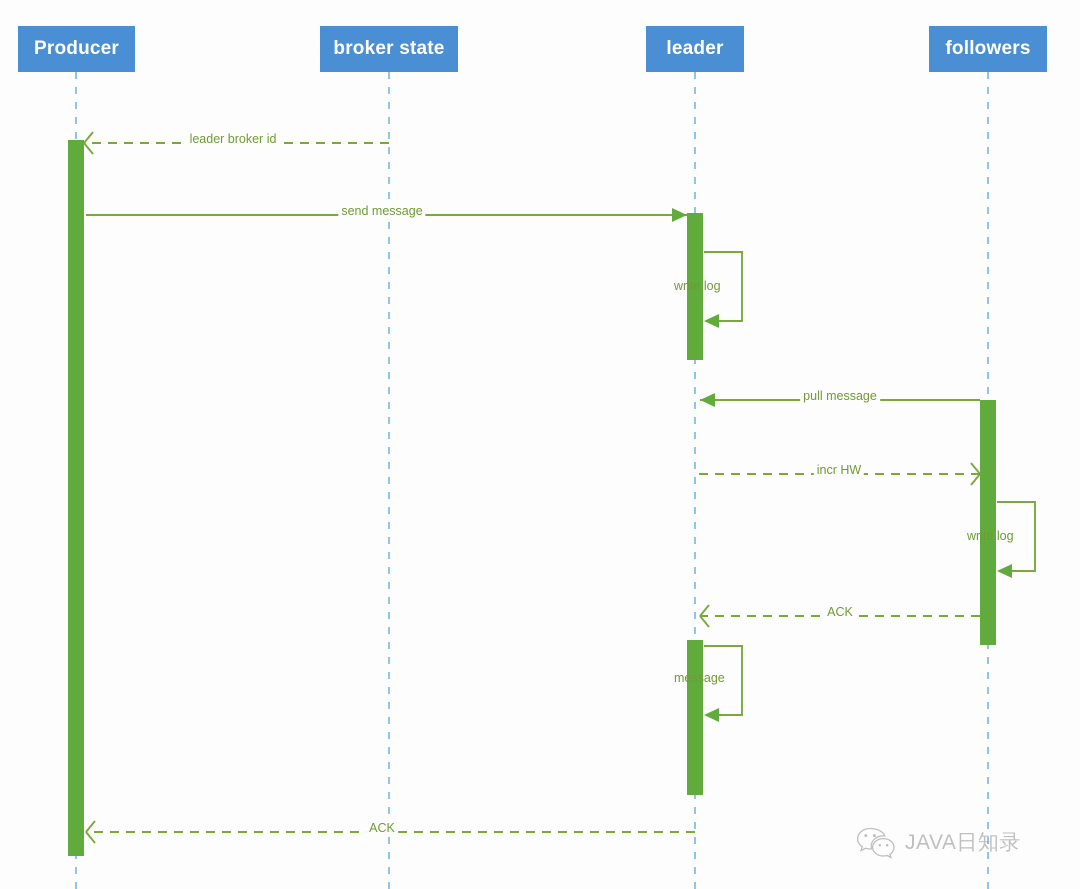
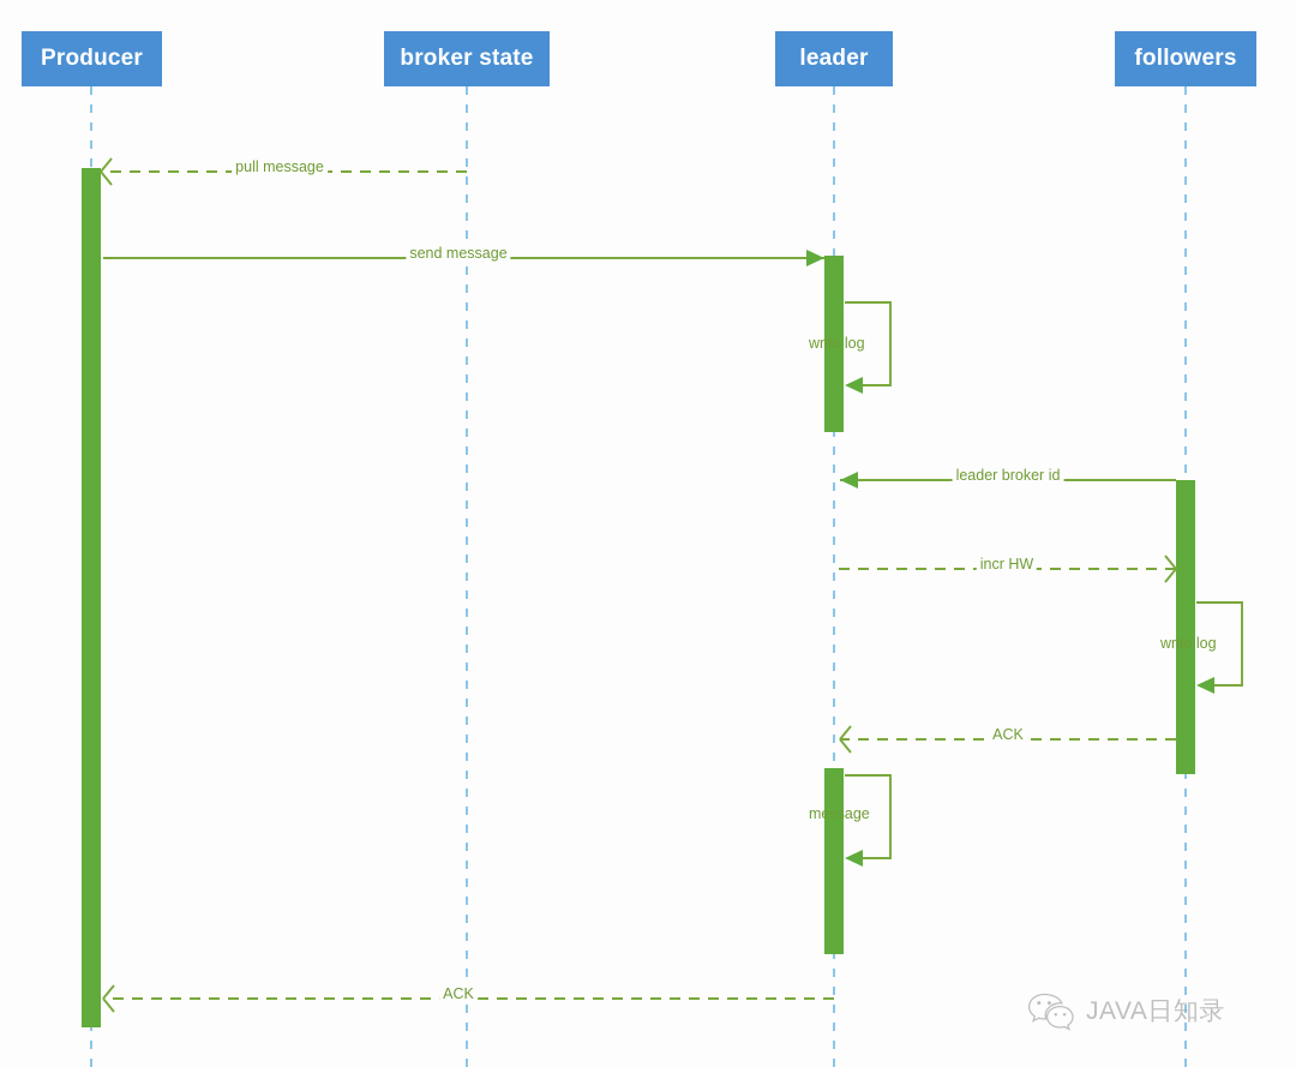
  Producer
  broker state
  leader
  followers
- leader broker id
+ pull message
  send message
  write log
- pull message
+ leader broker id
  incr HW
  write log
  ACK
  message
  ACK
  JAVA日知录
